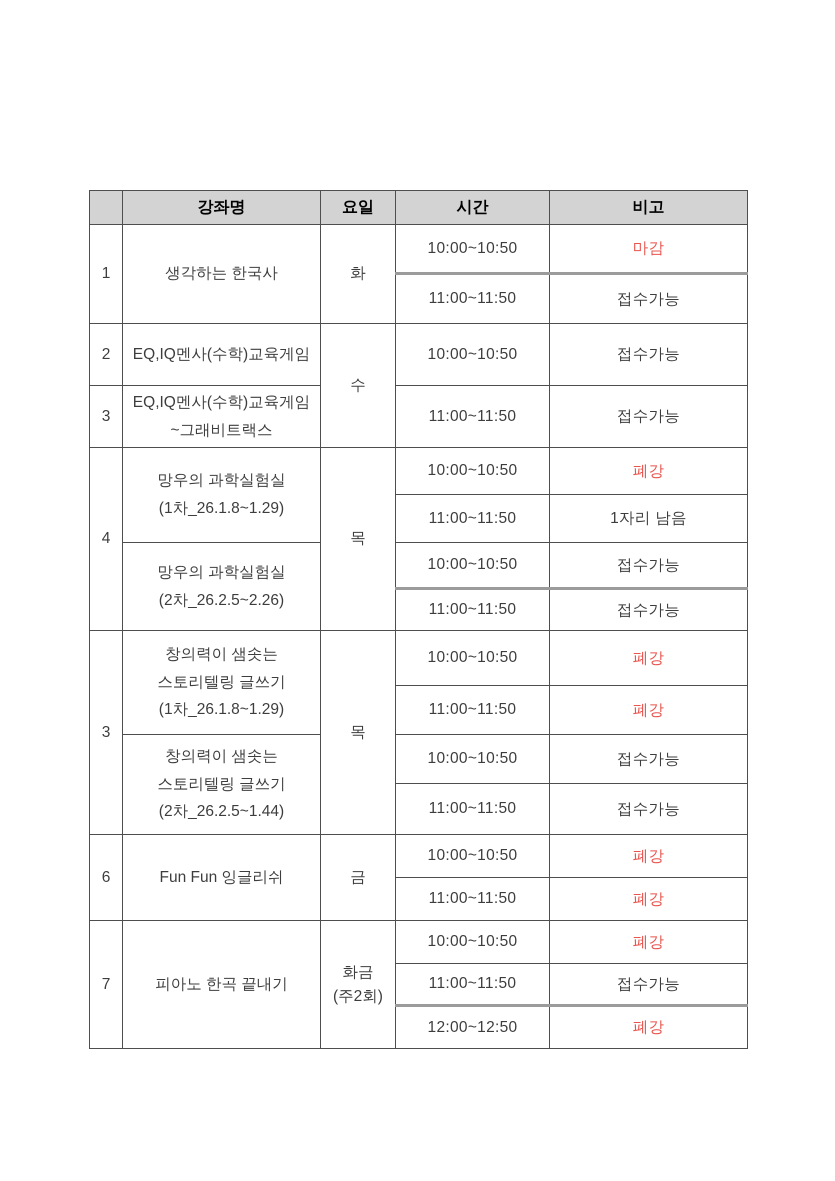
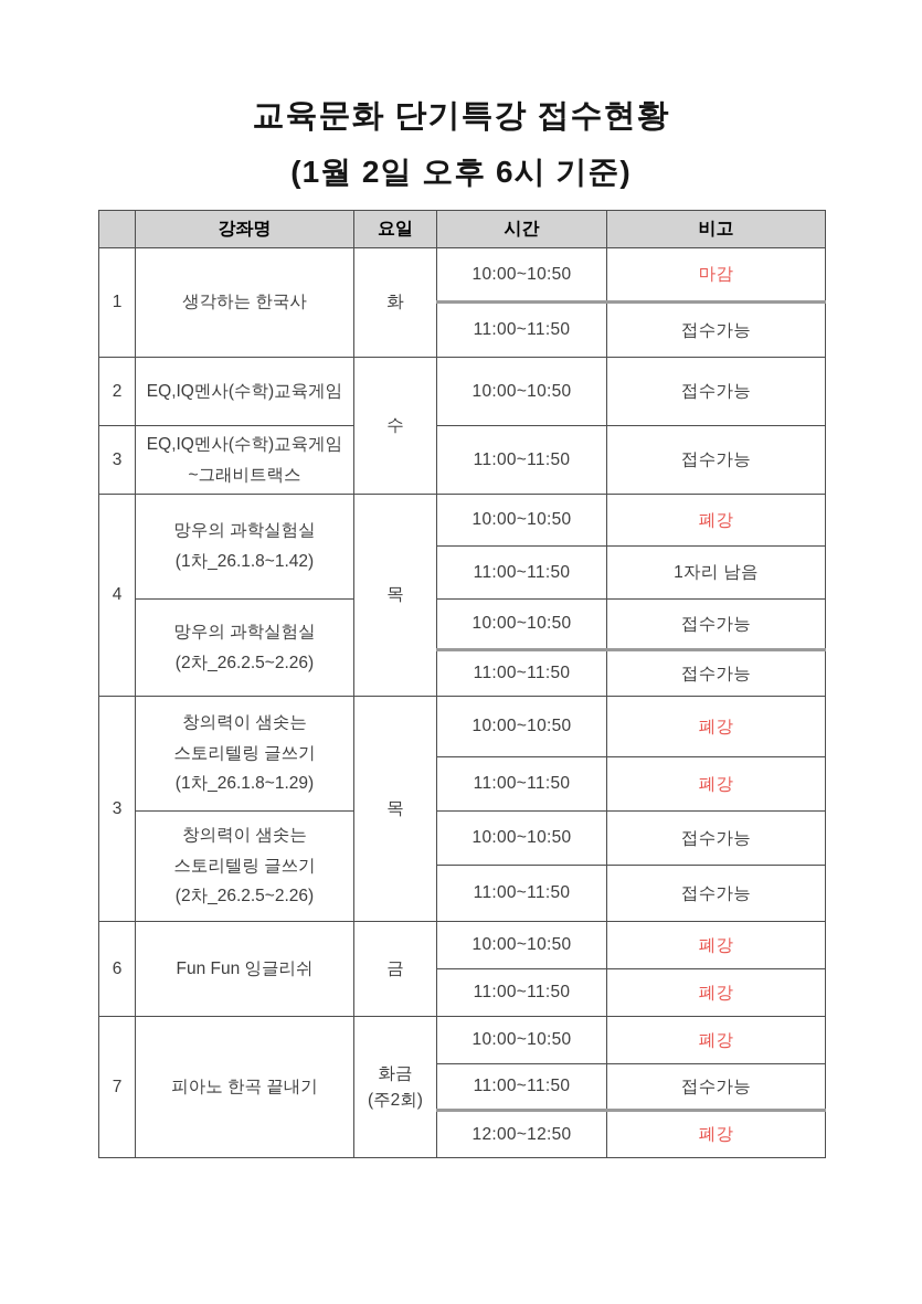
+ 교육문화 단기특강 접수현황
+ (1월 2일 오후 6시 기준)
  	강좌명	요일	시간	비고
  1	생각하는 한국사	화	10:00~10:50	마감
  11:00~11:50	접수가능
  2	EQ,IQ멘사(수학)교육게임	수	10:00~10:50	접수가능
  3	EQ,IQ멘사(수학)교육게임 ~그래비트랙스	11:00~11:50	접수가능
- 4	망우의 과학실험실 (1차_26.1.8~1.29)	목	10:00~10:50	폐강
+ 4	망우의 과학실험실 (1차_26.1.8~1.42)	목	10:00~10:50	폐강
  11:00~11:50	1자리 남음
  망우의 과학실험실 (2차_26.2.5~2.26)	10:00~10:50	접수가능
  11:00~11:50	접수가능
  3	창의력이 샘솟는 스토리텔링 글쓰기 (1차_26.1.8~1.29)	목	10:00~10:50	폐강
  11:00~11:50	폐강
- 창의력이 샘솟는 스토리텔링 글쓰기 (2차_26.2.5~1.44)	10:00~10:50	접수가능
+ 창의력이 샘솟는 스토리텔링 글쓰기 (2차_26.2.5~2.26)	10:00~10:50	접수가능
  11:00~11:50	접수가능
  6	Fun Fun 잉글리쉬	금	10:00~10:50	폐강
  11:00~11:50	폐강
  7	피아노 한곡 끝내기	화금 (주2회)	10:00~10:50	폐강
  11:00~11:50	접수가능
  12:00~12:50	폐강
